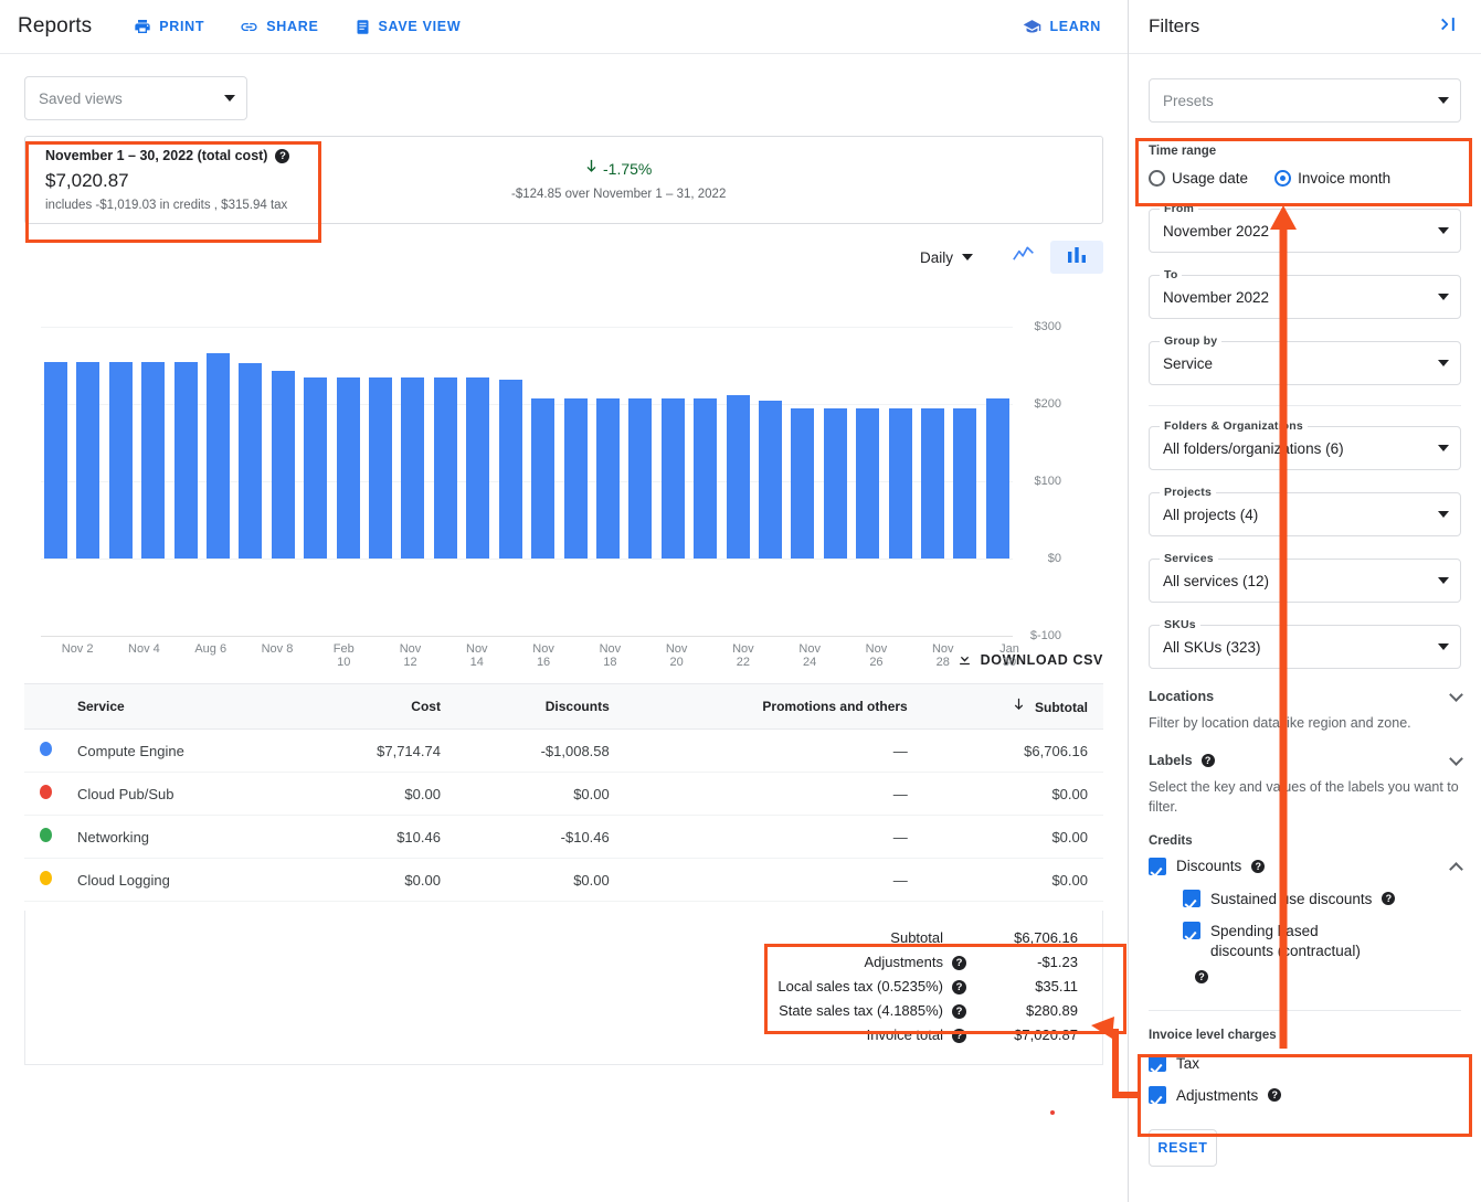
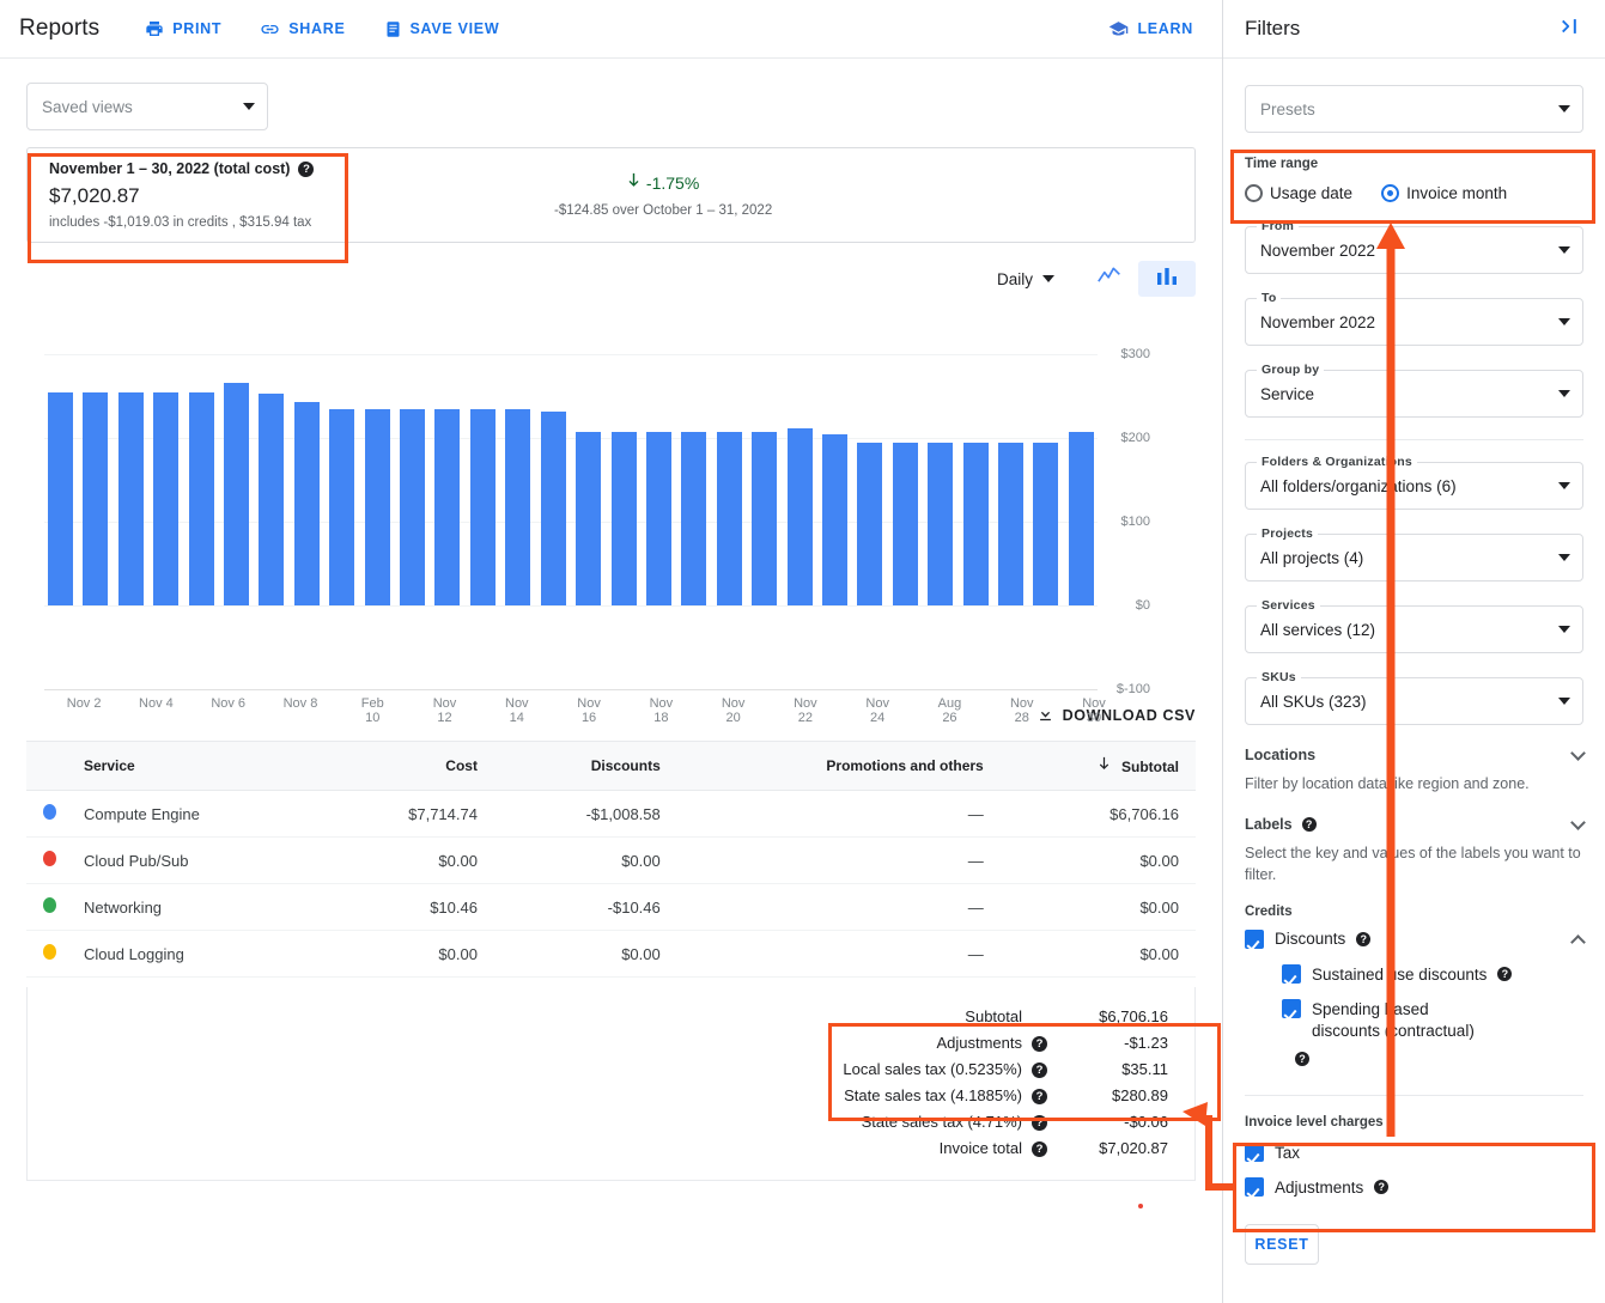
  Reports
  PRINT
  SHARE
  SAVE VIEW
  LEARN
  Saved views
  November 1 – 30, 2022 (total cost)
  ?
  $7,020.87
  includes -$1,019.03 in credits , $315.94 tax
  -1.75%
- -$124.85 over November 1 – 31, 2022
+ -$124.85 over October 1 – 31, 2022
  Daily
  $300
  $200
  $100
  $0
  $-100
  Nov 2
  Nov 4
- Aug 6
+ Nov 6
  Nov 8
  Feb 10
  Nov 12
  Nov 14
  Nov 16
  Nov 18
  Nov 20
  Nov 22
  Nov 24
- Nov 26
+ Aug 26
  Nov 28
- Jan 30
+ Nov 30
  DOWNLOAD CSV
  	Service	Cost	Discounts	Promotions and others	Subtotal
  	Compute Engine	$7,714.74	-$1,008.58	—	$6,706.16
  	Cloud Pub/Sub	$0.00	$0.00	—	$0.00
  	Networking	$10.46	-$10.46	—	$0.00
  	Cloud Logging	$0.00	$0.00	—	$0.00
  Subtotal		$6,706.16
  Adjustments	?	-$1.23
  Local sales tax (0.5235%)	?	$35.11
  State sales tax (4.1885%)	?	$280.89
+ State sales tax (4.71%)	?	-$0.06
  Invoice total	?	$7,020.87
  Filters
  Presets
  Time range
  Usage date
  Invoice month
  From
  November 2022
  To
  November 2022
  Group by
  Service
  Folders & Organizatns
  All folders/organiztions (6)
  Projects
  All projects (4)
  Services
  All services (12)
  SKUs
  All SKUs (323)
  Locations
  Filter by location dataike region and zone.
  Labels
  ?
  Select the key and vaues of the labels you want to filter.
  Credits
  Discounts
  ?
  Sustainedse discounts
  ?
  Spendingased discountsontractual)
  ?
  Invoice level charges
  Tax
  Adjustments
  ?
  RESET
